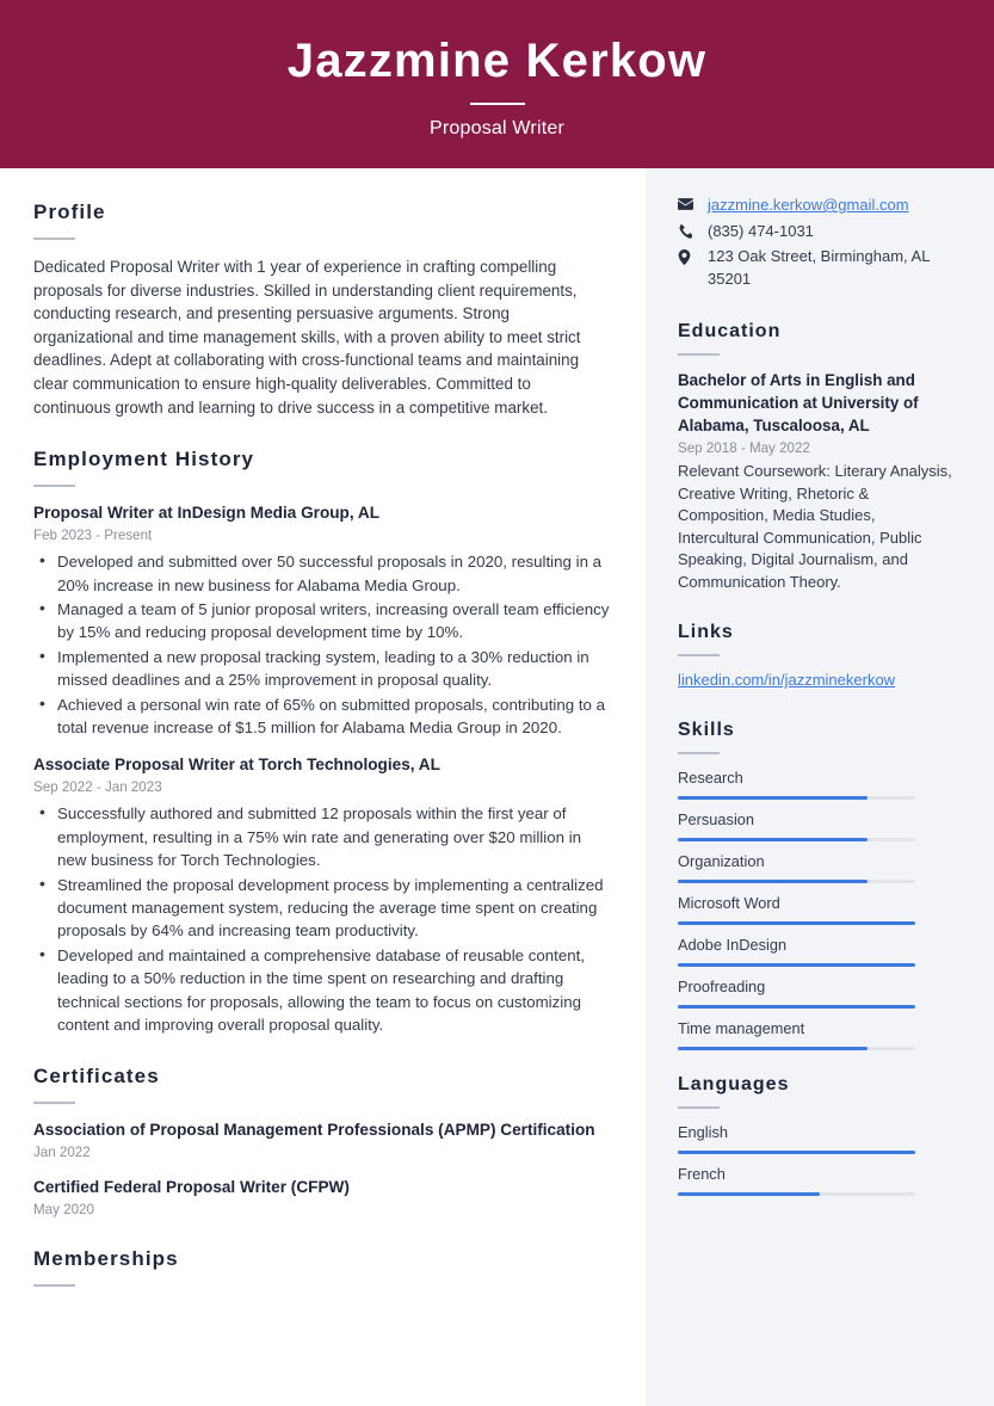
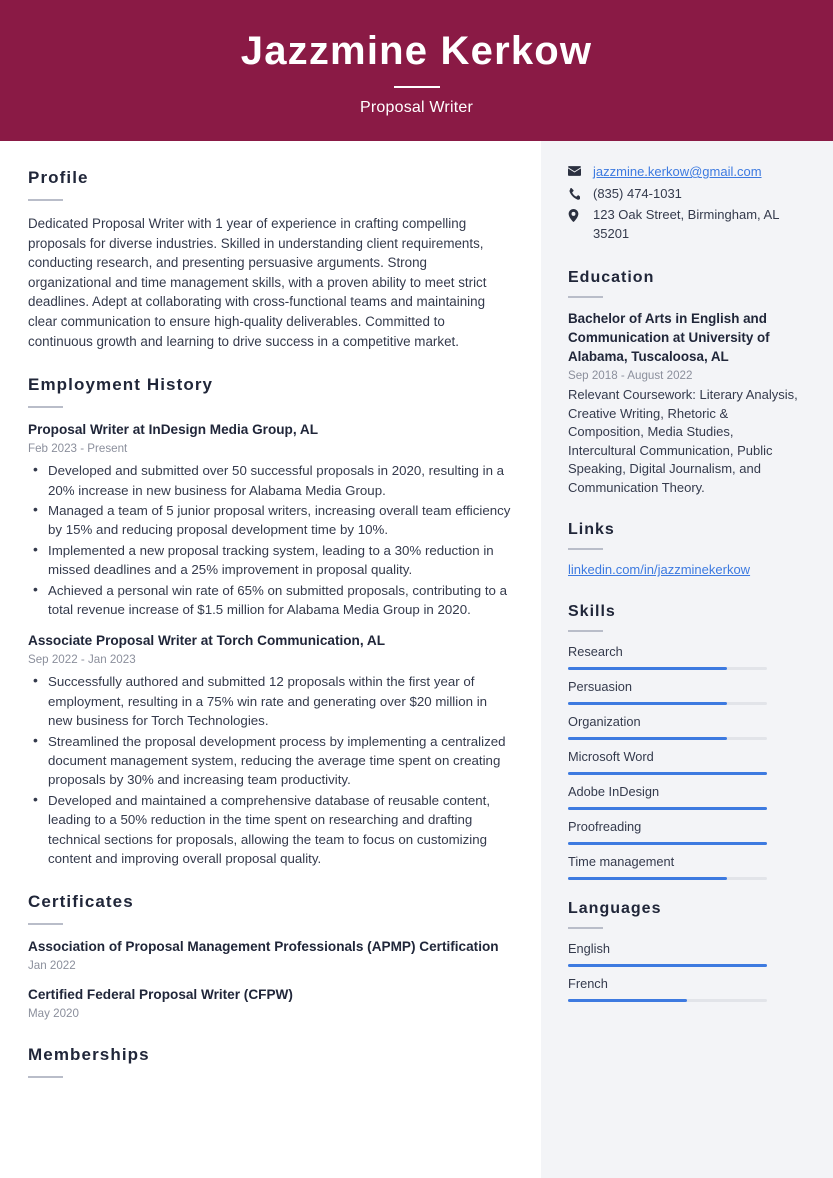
  Jazzmine Kerkow
  Proposal Writer
  Profile
  Dedicated Proposal Writer with 1 year of experience in crafting compelling proposals for diverse industries. Skilled in understanding client requirements, conducting research, and presenting persuasive arguments. Strong organizational and time management skills, with a proven ability to meet strict deadlines. Adept at collaborating with cross-functional teams and maintaining clear communication to ensure high-quality deliverables. Committed to continuous growth and learning to drive success in a competitive market.
  Employment History
  Proposal Writer at InDesign Media Group, AL
  Feb 2023 - Present
  Developed and submitted over 50 successful proposals in 2020, resulting in a 20% increase in new business for Alabama Media Group.
  Managed a team of 5 junior proposal writers, increasing overall team efficiency by 15% and reducing proposal development time by 10%.
  Implemented a new proposal tracking system, leading to a 30% reduction in missed deadlines and a 25% improvement in proposal quality.
  Achieved a personal win rate of 65% on submitted proposals, contributing to a total revenue increase of $1.5 million for Alabama Media Group in 2020.
- Associate Proposal Writer at Torch Technologies, AL
+ Associate Proposal Writer at Torch Communication, AL
  Sep 2022 - Jan 2023
  Successfully authored and submitted 12 proposals within the first year of employment, resulting in a 75% win rate and generating over $20 million in new business for Torch Technologies.
- Streamlined the proposal development process by implementing a centralized document management system, reducing the average time spent on creating proposals by 64% and increasing team productivity.
+ Streamlined the proposal development process by implementing a centralized document management system, reducing the average time spent on creating proposals by 30% and increasing team productivity.
  Developed and maintained a comprehensive database of reusable content, leading to a 50% reduction in the time spent on researching and drafting technical sections for proposals, allowing the team to focus on customizing content and improving overall proposal quality.
  Certificates
  Association of Proposal Management Professionals (APMP) Certification
  Jan 2022
  Certified Federal Proposal Writer (CFPW)
  May 2020
  Memberships
  jazzmine.kerkow@gmail.com
  (835) 474-1031
  123 Oak Street, Birmingham, AL 35201
  Education
  Bachelor of Arts in English and Communication at University of Alabama, Tuscaloosa, AL
- Sep 2018 - May 2022
+ Sep 2018 - August 2022
  Relevant Coursework: Literary Analysis, Creative Writing, Rhetoric & Composition, Media Studies, Intercultural Communication, Public Speaking, Digital Journalism, and Communication Theory.
  Links
  linkedin.com/in/jazzminekerkow
  Skills
  Research
  Persuasion
  Organization
  Microsoft Word
  Adobe InDesign
  Proofreading
  Time management
  Languages
  English
  French
